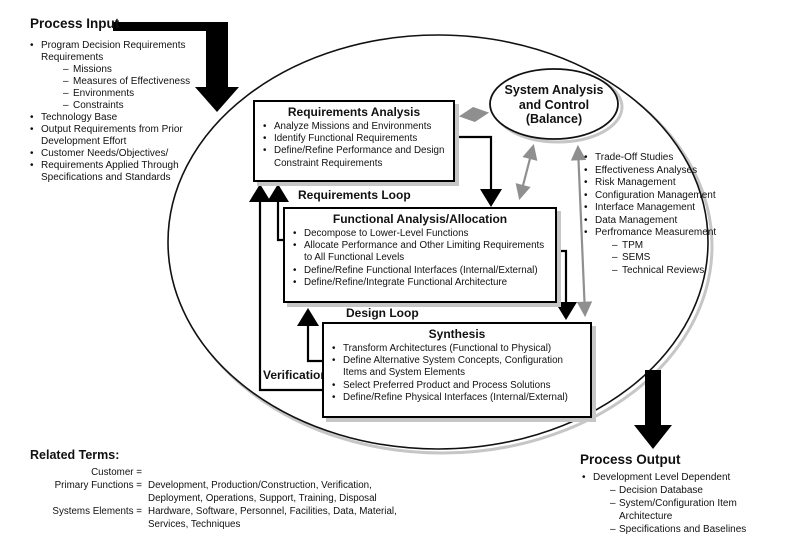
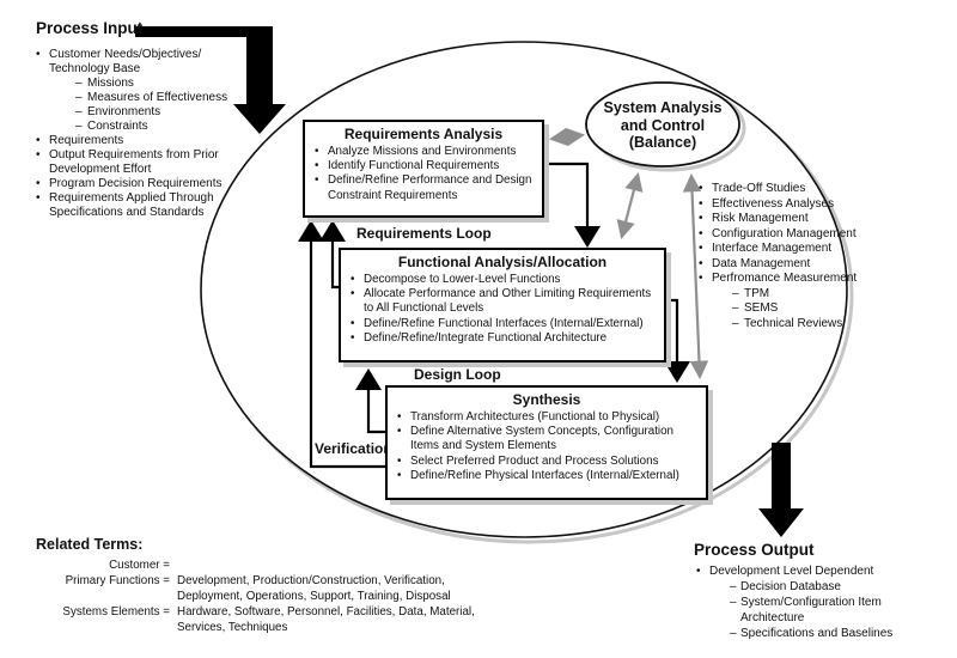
  Process Input
  •
- Program Decision Requirements
+ Customer Needs/Objectives/
- Requirements
+ Technology Base
  –
  Missions
  –
  Measures of Effectiveness
  –
  Environments
  –
  Constraints
  •
- Technology Base
+ Requirements
  •
  Output Requirements from Prior
  Development Effort
  •
- Customer Needs/Objectives/
+ Program Decision Requirements
  •
  Requirements Applied Through
  Specifications and Standards
  Requirements Analysis
  •
  Analyze Missions and Environments
  •
  Identify Functional Requirements
  •
  Define/Refine Performance and Design
  Constraint Requirements
  System Analysis
  and Control
  (Balance)
  •
  Trade-Off Studies
  •
  Effectiveness Analyses
  •
  Risk Management
  •
  Configuration Management
  •
  Interface Management
  •
  Data Management
  •
  Perfromance Measurement
  –
  TPM
  –
  SEMS
  –
  Technical Reviews
  Requirements Loop
  Design Loop
  Verificatio
  Functional Analysis/Allocation
  •
  Decompose to Lower-Level Functions
  •
  Allocate Performance and Other Limiting Requirements
  to All Functional Levels
  •
  Define/Refine Functional Interfaces (Internal/External)
  •
  Define/Refine/Integrate Functional Architecture
  Synthesis
  •
  Transform Architectures (Functional to Physical)
  •
  Define Alternative System Concepts, Configuration
  Items and System Elements
  •
  Select Preferred Product and Process Solutions
  •
  Define/Refine Physical Interfaces (Internal/External)
  Process Output
  •
  Development Level Dependent
  –
  Decision Database
  –
  System/Configuration Item
  Architecture
  –
  Specifications and Baselines
  Related Terms:
  Customer =
  Primary Functions =
  Development, Production/Construction, Verification,
  Deployment, Operations, Support, Training, Disposal
  Systems Elements =
  Hardware, Software, Personnel, Facilities, Data, Material,
  Services, Techniques
